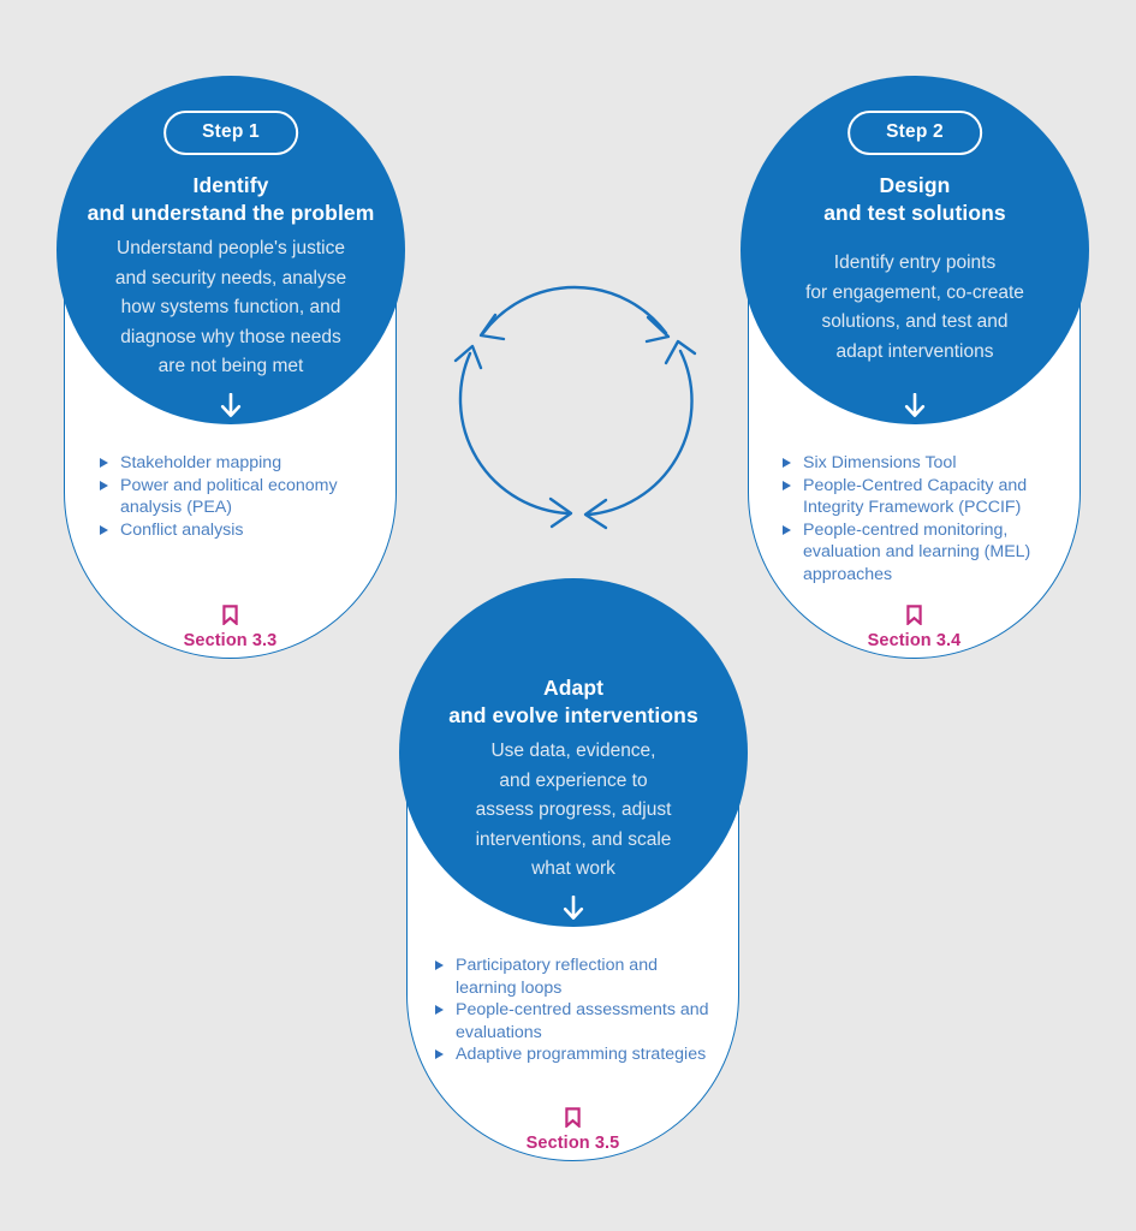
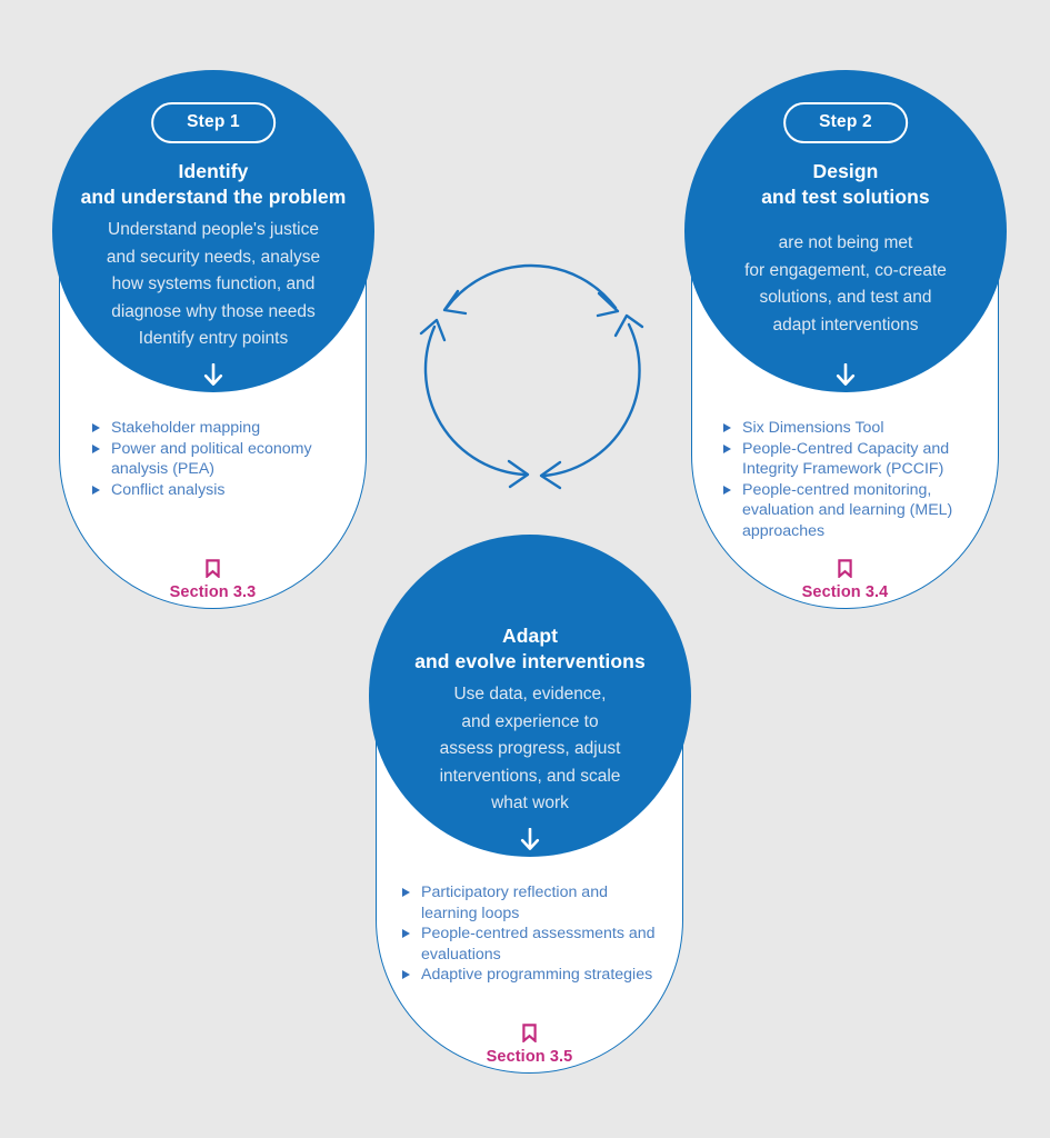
  Step 1
  Identify
  and understand the problem
  Understand people's justice
  and security needs, analyse
  how systems function, and
  diagnose why those needs
- are not being met
+ Identify entry points
  Stakeholder mapping
  Power and political economy analysis (PEA)
  Conflict analysis
  Section 3.3
  Step 2
  Design
  and test solutions
- Identify entry points
+ are not being met
  for engagement, co-create
  solutions, and test and
  adapt interventions
  Six Dimensions Tool
  People-Centred Capacity and Integrity Framework (PCCIF)
  People-centred monitoring, evaluation and learning (MEL) approaches
  Section 3.4
  Adapt
  and evolve interventions
  Use data, evidence,
  and experience to
  assess progress, adjust
  interventions, and scale
  what work
  Participatory reflection and learning loops
  People-centred assessments and evaluations
  Adaptive programming strategies
  Section 3.5
